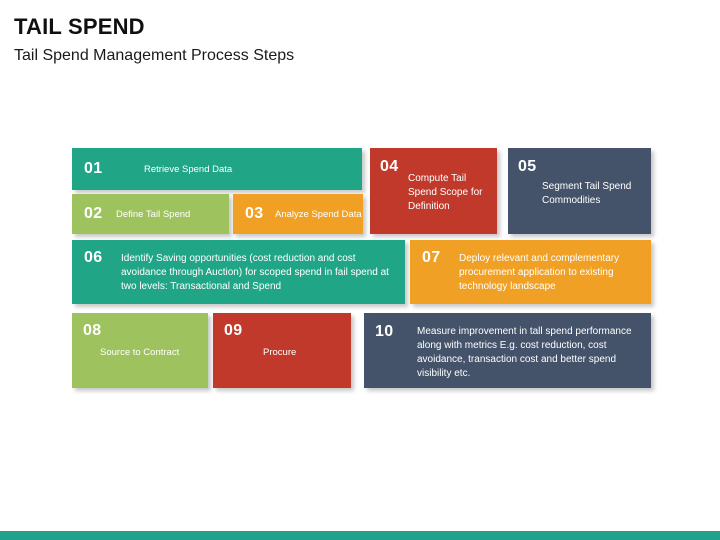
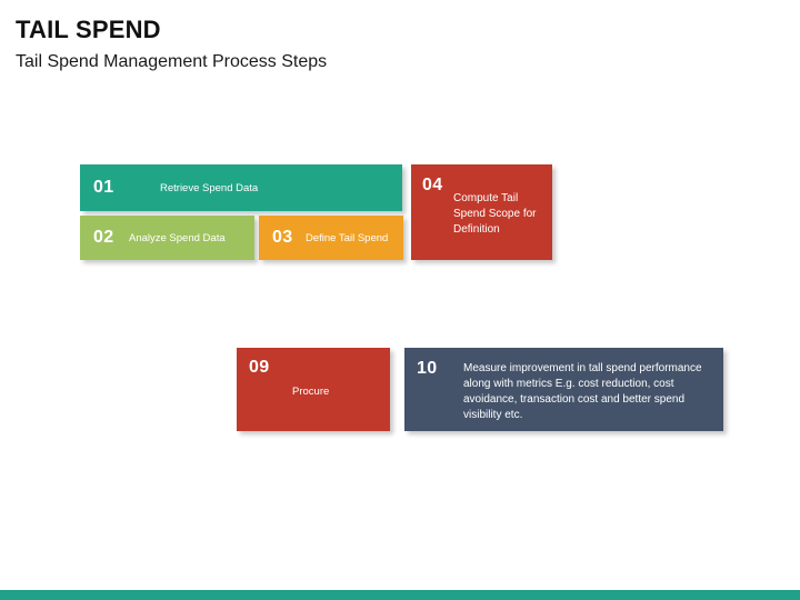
  TAIL SPEND
  Tail Spend Management Process Steps
  01
  Retrieve Spend Data
  02
- Define Tail Spend
+ Analyze Spend Data
  03
- Analyze Spend Data
+ Define Tail Spend
  04
  Compute Tail Spend Scope for Definition
- 05
- Segment Tail Spend Commodities
- 06
- Identify Saving opportunities (cost reduction and cost avoidance through Auction) for scoped spend in fail spend at two levels: Transactional and Spend
- 07
- Deploy relevant and complementary procurement application to existing technology landscape
- 08
- Source to Contract
  09
  Procure
  10
  Measure improvement in tall spend performance along with metrics E.g. cost reduction, cost avoidance, transaction cost and better spend visibility etc.
